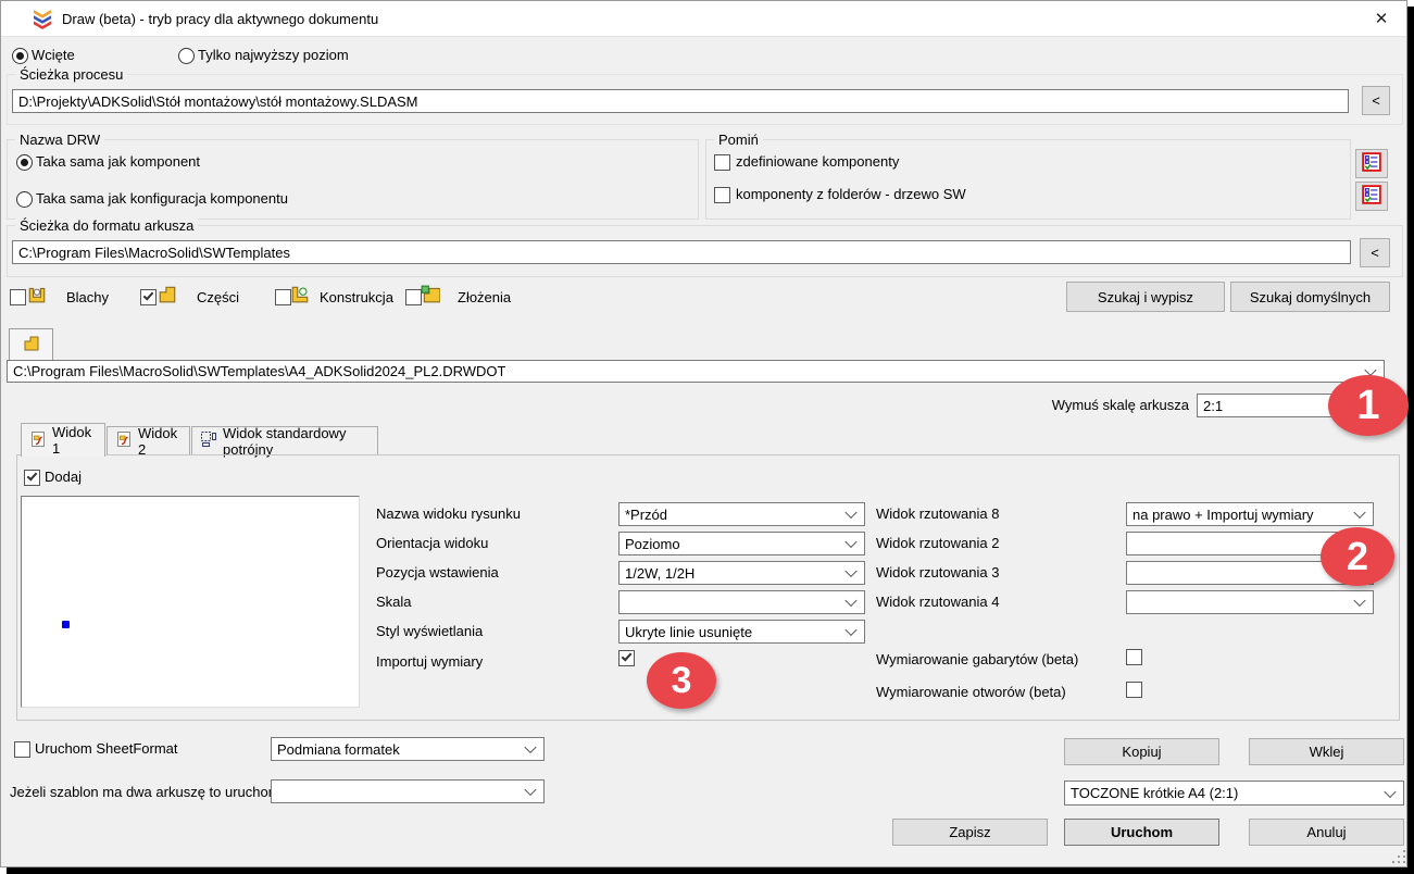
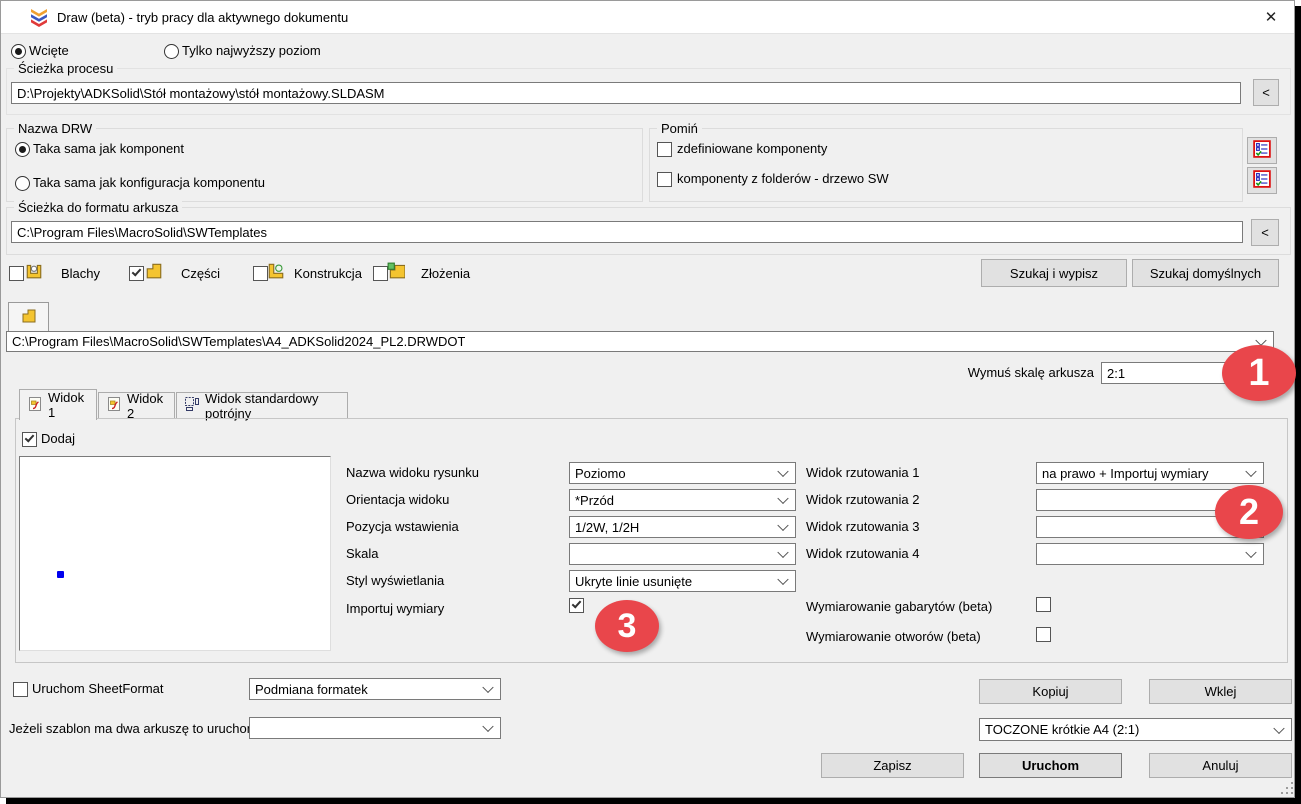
  Draw (beta) - tryb pracy dla aktywnego dokumentu
  ✕
  Wcięte
  Tylko najwyższy poziom
  Ścieżka procesu
  D:\Projekty\ADKSolid\Stół montażowy\stół montażowy.SLDASM
  <
  Nazwa DRW
  Taka sama jak komponent
  Taka sama jak konfiguracja komponentu
  Pomiń
  zdefiniowane komponenty
  komponenty z folderów - drzewo SW
  Ścieżka do formatu arkusza
  C:\Program Files\MacroSolid\SWTemplates
  <
  Blachy
  Części
  Konstrukcja
  Złożenia
  Szukaj i wypisz
  Szukaj domyślnych
  C:\Program Files\MacroSolid\SWTemplates\A4_ADKSolid2024_PL2.DRWDOT
  Wymuś skalę arkusza
  2:1
  1
  Widok 1
  Widok 2
  Widok standardowy potrójny
  Dodaj
  Nazwa widoku rysunku
- *Przód
+ Poziomo
  Orientacja widoku
- Poziomo
+ *Przód
  Pozycja wstawienia
  1/2W, 1/2H
  Skala
  Styl wyświetlania
  Ukryte linie usunięte
  Importuj wymiary
  3
- Widok rzutowania 8
+ Widok rzutowania 1
  na prawo + Importuj wymiary
  Widok rzutowania 2
  Widok rzutowania 3
  Widok rzutowania 4
  2
  Wymiarowanie gabarytów (beta)
  Wymiarowanie otworów (beta)
  Uruchom SheetFormat
  Podmiana formatek
  Jeżeli szablon ma dwa arkuszę to urucho
  Kopiuj
  Wklej
  TOCZONE krótkie A4 (2:1)
  Zapisz
  Uruchom
  Anuluj
